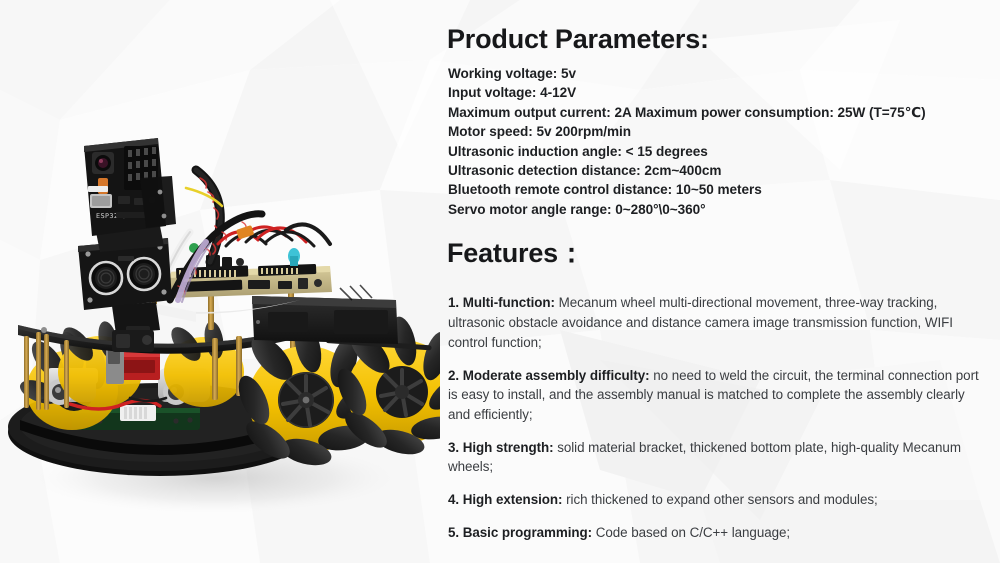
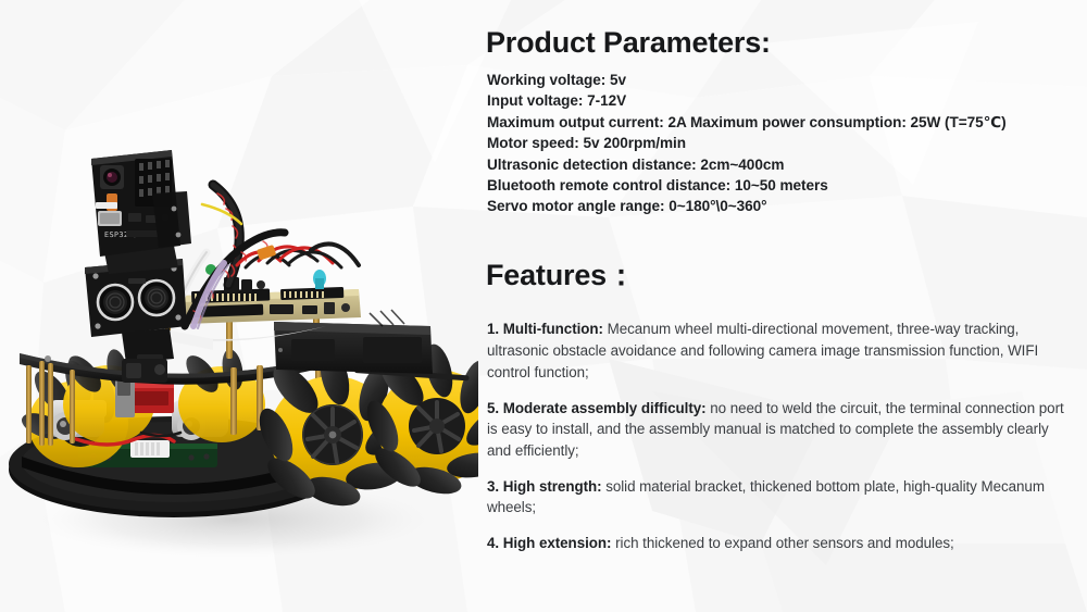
  Product Parameters:
  Working voltage: 5v
- Input voltage: 4-12V
+ Input voltage: 7-12V
  Maximum output current: 2A Maximum power consumption: 25W (T=75℃)
  Motor speed: 5v 200rpm/min
- Ultrasonic induction angle: < 15 degrees
  Ultrasonic detection distance: 2cm~400cm
  Bluetooth remote control distance: 10~50 meters
- Servo motor angle range: 0~280°\0~360°
+ Servo motor angle range: 0~180°\0~360°
  Features：
- 1. Multi-function: Mecanum wheel multi-directional movement, three-way tracking, ultrasonic obstacle avoidance and distance camera image transmission function, WIFI control function;
+ 1. Multi-function: Mecanum wheel multi-directional movement, three-way tracking, ultrasonic obstacle avoidance and following camera image transmission function, WIFI control function;
- 2. Moderate assembly difficulty: no need to weld the circuit, the terminal connection port is easy to install, and the assembly manual is matched to complete the assembly clearly and efficiently;
+ 5. Moderate assembly difficulty: no need to weld the circuit, the terminal connection port is easy to install, and the assembly manual is matched to complete the assembly clearly and efficiently;
  3. High strength: solid material bracket, thickened bottom plate, high-quality Mecanum wheels;
  4. High extension: rich thickened to expand other sensors and modules;
- 5. Basic programming: Code based on C/C++ language;
